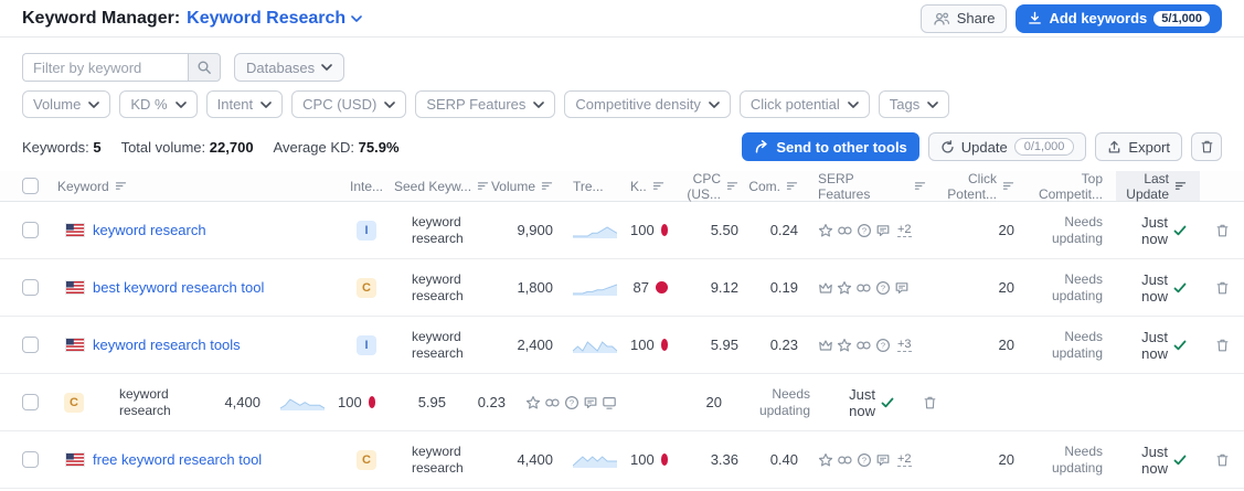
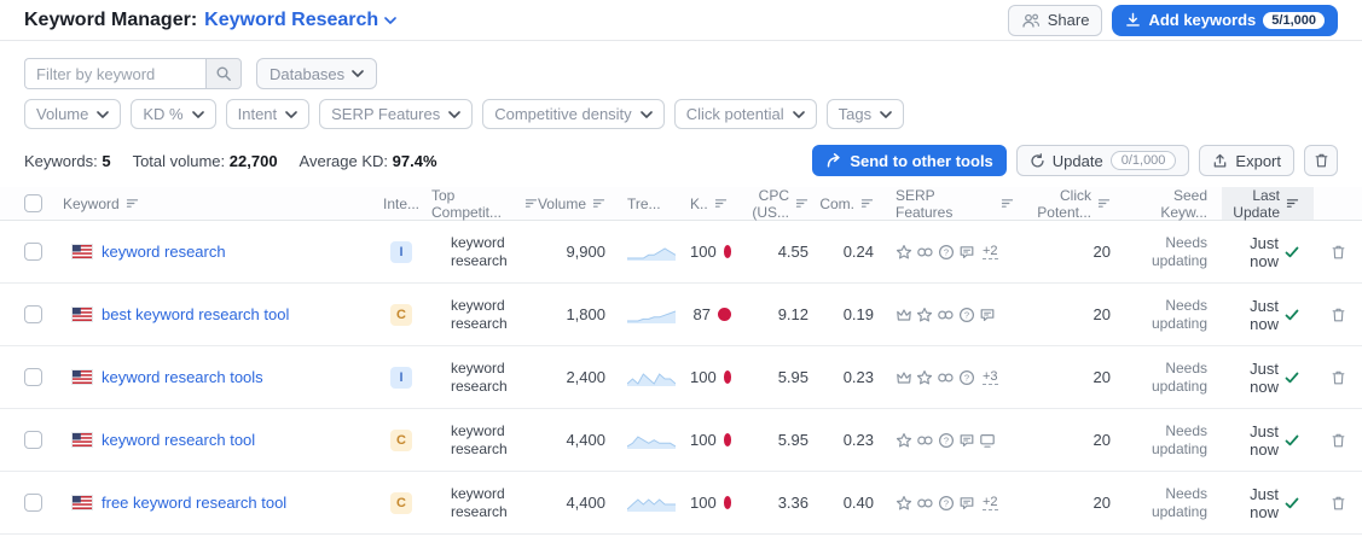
  Keyword Manager:
  Keyword Research
  Share
  Add keywords
  5/1,000
  Filter by keyword
  Databases
  Volume
  KD %
  Intent
- CPC (USD)
  SERP Features
  Competitive density
  Click potential
  Tags
  Keywords: 5
  Total volume: 22,700
- Average KD: 75.9%
+ Average KD: 97.4%
  Send to other tools
  Update
  0/1,000
  Export
  Keyword
  Inte...
- Seed Keyw...
+ Top Competit...
  Volume
  Tre...
  K..
  CPC (US...
  Com.
  SERP Features
  Click Potent...
- Top Competit...
+ Seed Keyw...
  Last Update
  keyword research
  I
  keyword research
  9,900
  100
- 5.50
+ 4.55
  0.24
  ?
  +2
  20
  Needs updating
  Just now
  best keyword research tool
  C
  keyword research
  1,800
  87
  9.12
  0.19
  ?
  20
  Needs updating
  Just now
  keyword research tools
  I
  keyword research
  2,400
  100
  5.95
  0.23
  ?
  +3
  20
  Needs updating
  Just now
+ keyword research tool
  C
  keyword research
  4,400
  100
  5.95
  0.23
  ?
  20
  Needs updating
  Just now
  free keyword research tool
  C
  keyword research
  4,400
  100
  3.36
  0.40
  ?
  +2
  20
  Needs updating
  Just now
